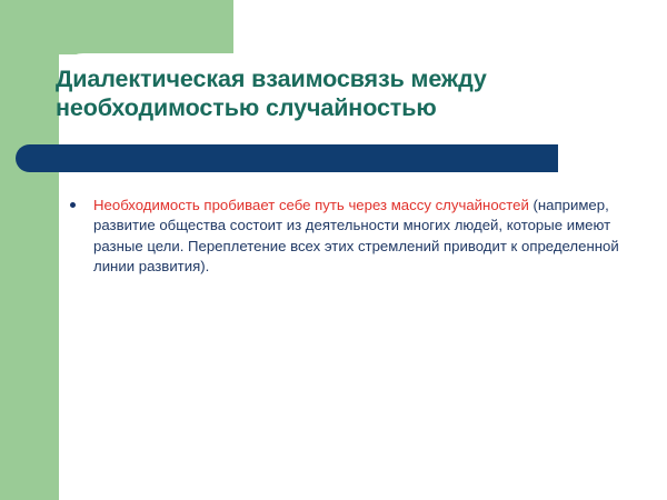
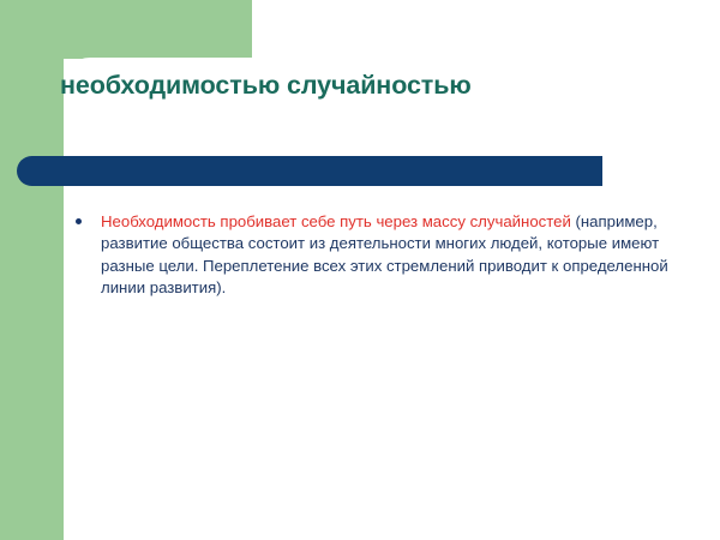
- Диалектическая взаимосвязь между
  необходимостью случайностью
  Необходимость пробивает себе путь через массу случайностей (например, развитие общества состоит из деятельности многих людей, которые имеют разные цели. Переплетение всех этих стремлений приводит к определенной линии развития).
